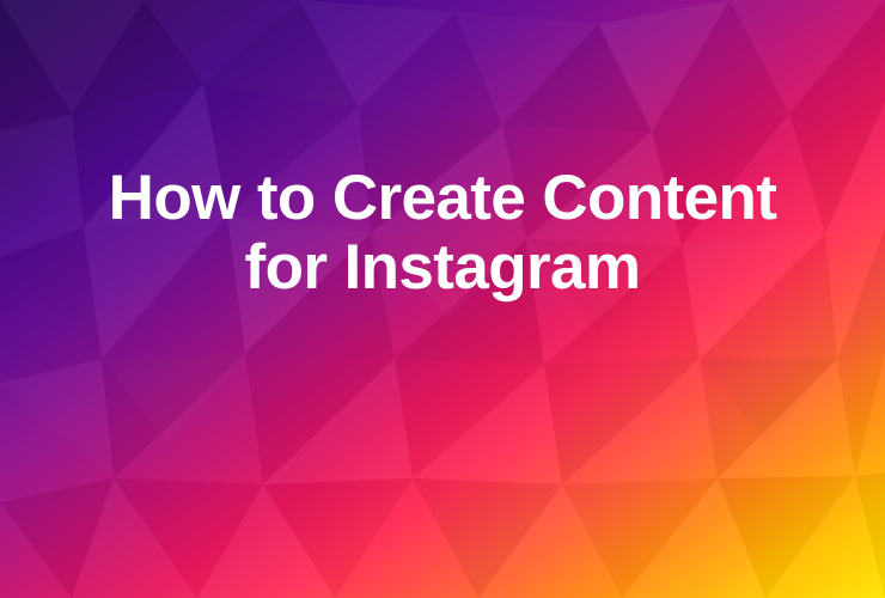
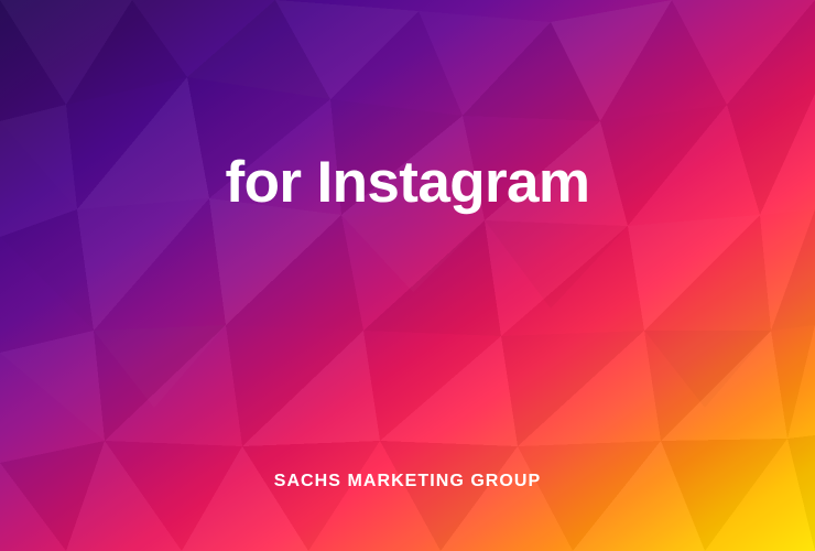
- How to Create Content
  for Instagram
+ SACHS MARKETING GROUP
